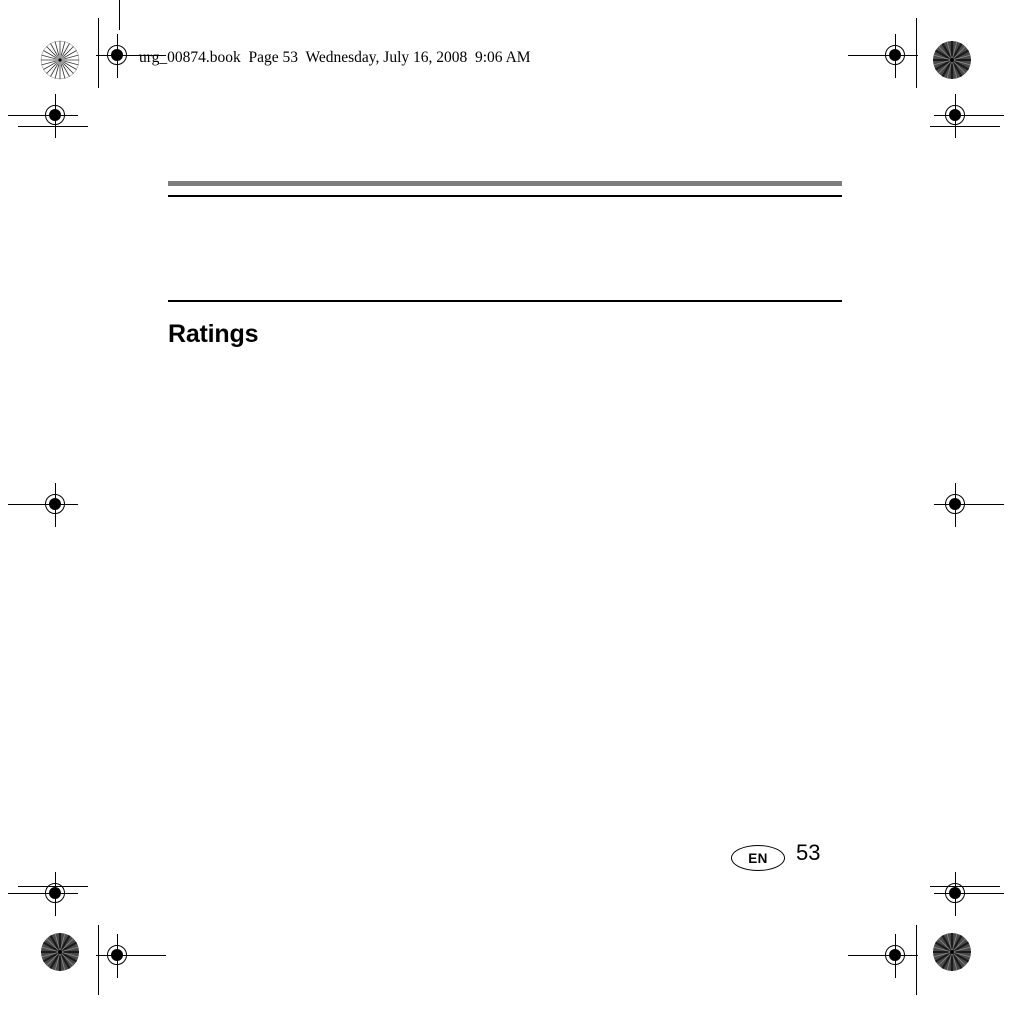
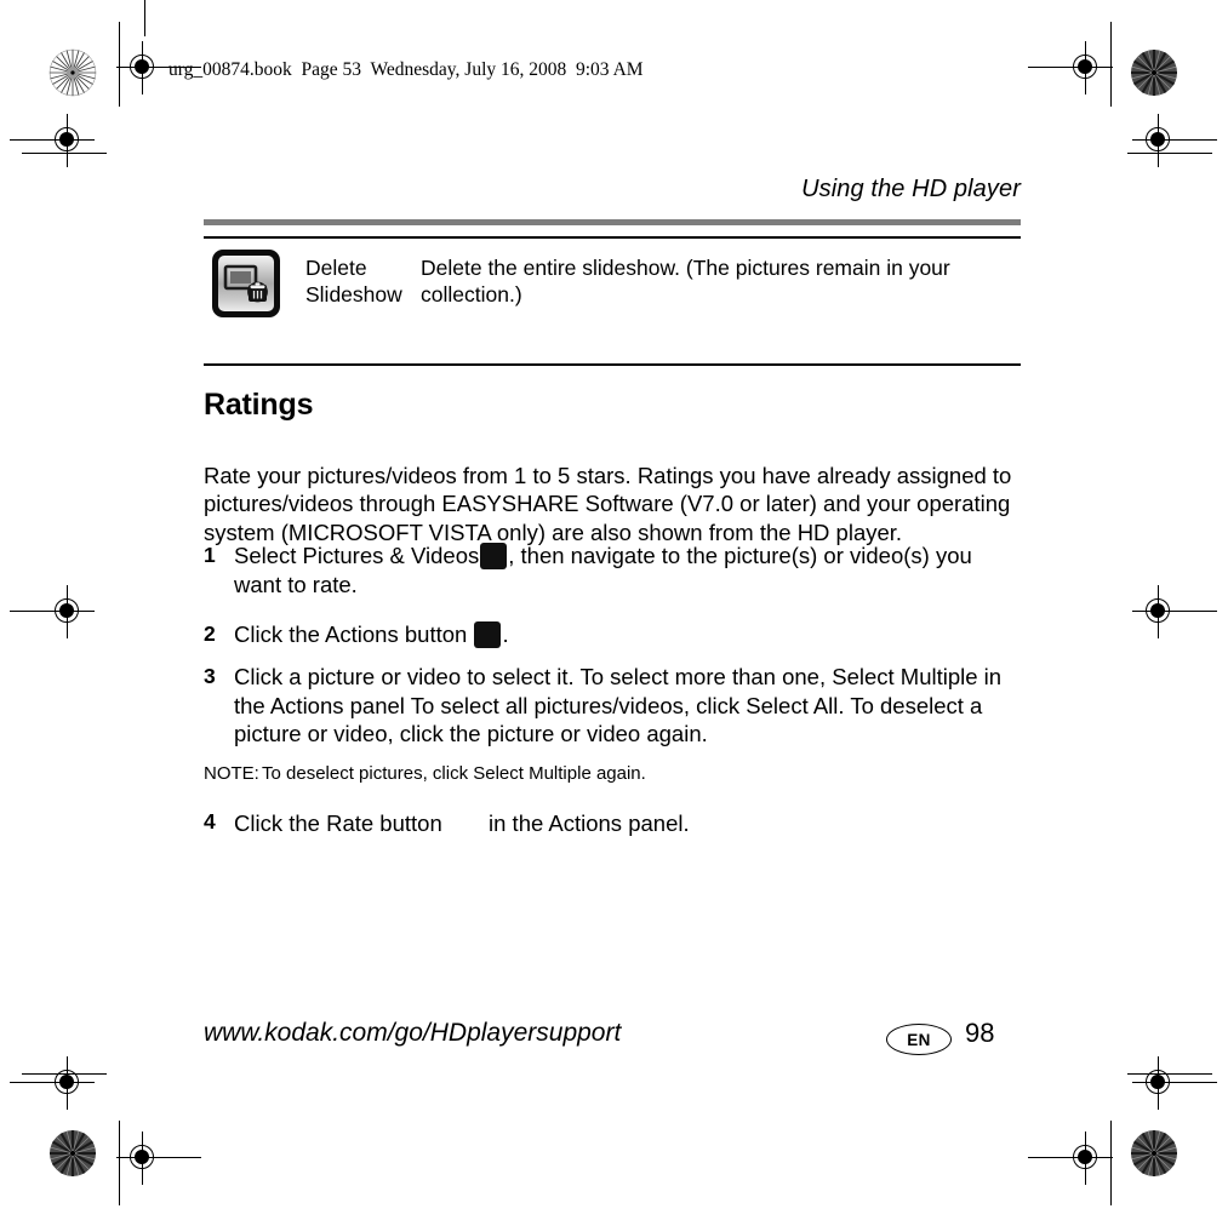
- urg_00874.book Page 53 Wednesday, July 16, 2008 9:06 AM
+ urg_00874.book Page 53 Wednesday, July 16, 2008 9:03 AM
+ Using the HD player
+ Delete
+ Slideshow
+ Delete the entire slideshow. (The pictures remain in your collection.)
  Ratings
+ Rate your pictures/videos from 1 to 5 stars. Ratings you have already assigned to pictures/videos through EASYSHARE Software (V7.0 or later) and your operating system (MICROSOFT VISTA only) are also shown from the HD player.
+ 1
+ Select Pictures & Videos , then navigate to the picture(s) or video(s) you want to rate.
+ 2
+ Click the Actions button .
+ 3
+ Click a picture or video to select it. To select more than one, Select Multiple in the Actions panel To select all pictures/videos, click Select All. To deselect a picture or video, click the picture or video again.
+ NOTE:
+ To deselect pictures, click Select Multiple again.
+ 4
+ Click the Rate button in the Actions panel.
+ www.kodak.com/go/HDplayersupport
  EN
- 53
+ 98
